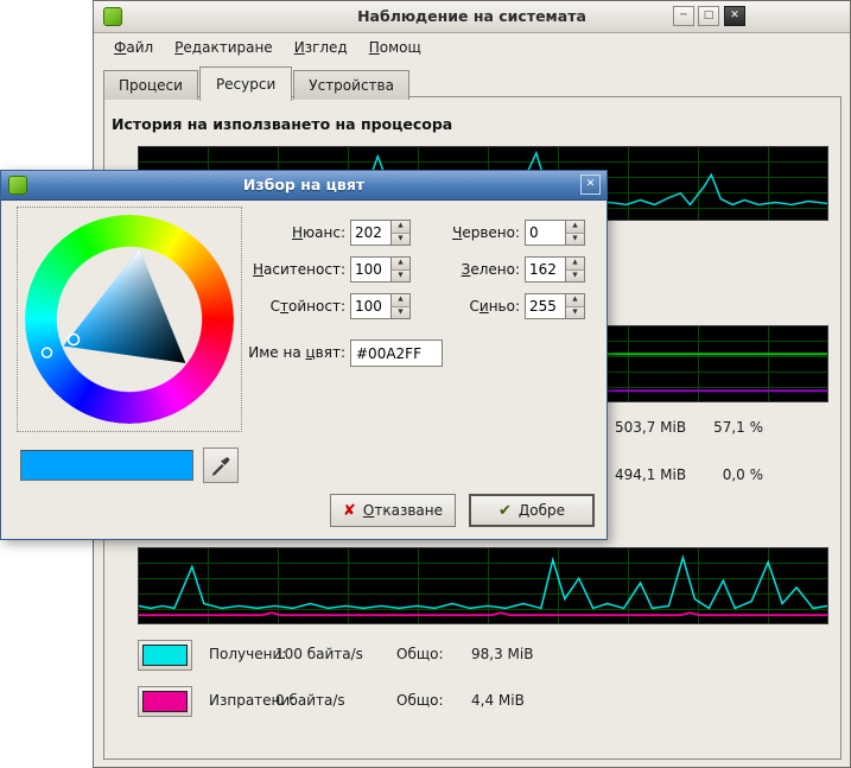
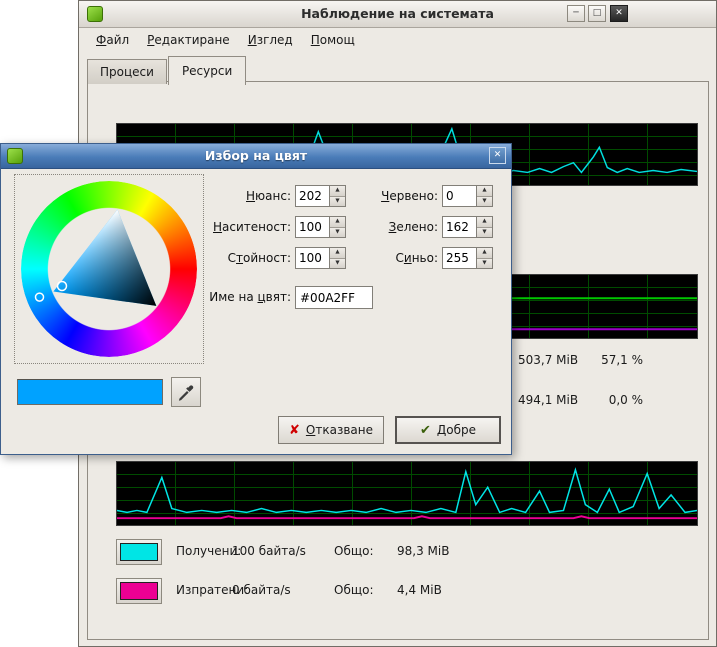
  Наблюдение на системата
  ─
  □
  ✕
  Файл
  Редактиране
  Изглед
  Помощ
  Процеси
  Ресурси
- Устройства
- История на използването на процесора
  503,7 MiB
  57,1 %
  494,1 MiB
  0,0 %
  Получени:
  100 байта/s
  Общо:
  98,3 MiB
  Изпратени:
  0 байта/s
  Общо:
  4,4 MiB
  Избор на цвят
  ✕
  Нюанс:
  Наситеност:
  Стойност:
  202
  100
  100
  Червено:
  Зелено:
  Синьо:
  0
  162
  255
  Име на цвят:
  #00A2FF
  ✘
  Отказване
  ✔
  Добре
